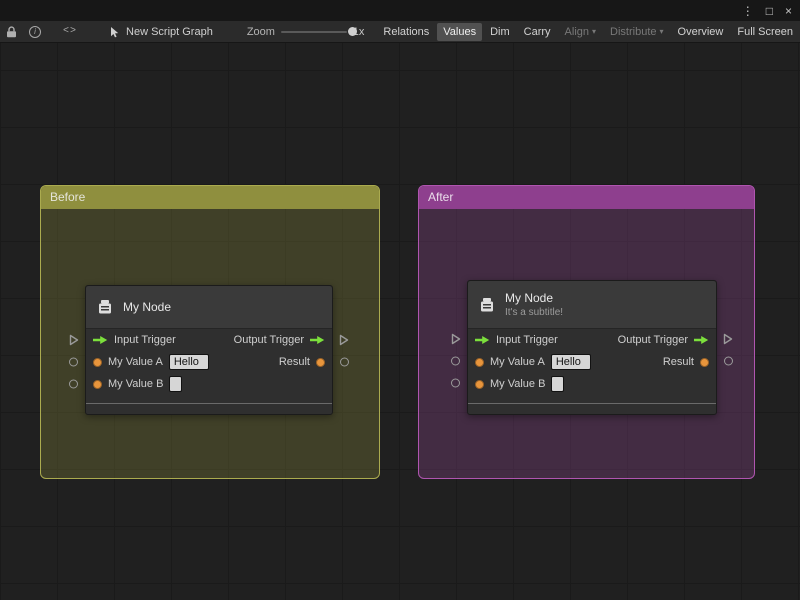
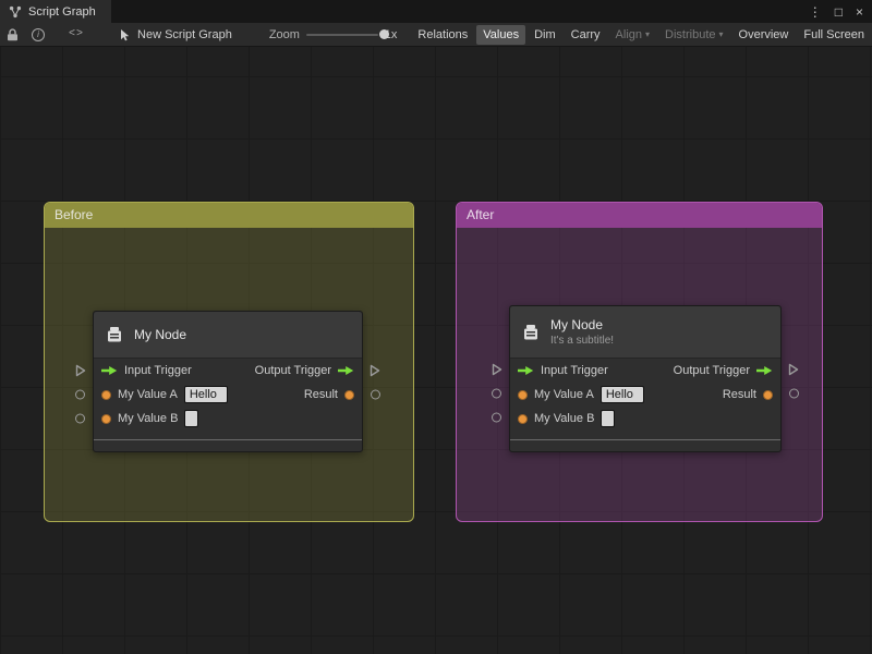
+ Script Graph
  ⋮
  □
  ×
  i
  <>
  New Script Graph
  Zoom
  Relations
  Values
  Dim
  Carry
  Align
  ▾
  Distribute
  ▾
  Overview
  Full Screen
  Before
  After
  My Node
  Input Trigger
  Output Trigger
  My Value A
  Hello
  Result
  My Value B
  My Node
  It's a subtitle!
  Input Trigger
  Output Trigger
  My Value A
  Hello
  Result
  My Value B
